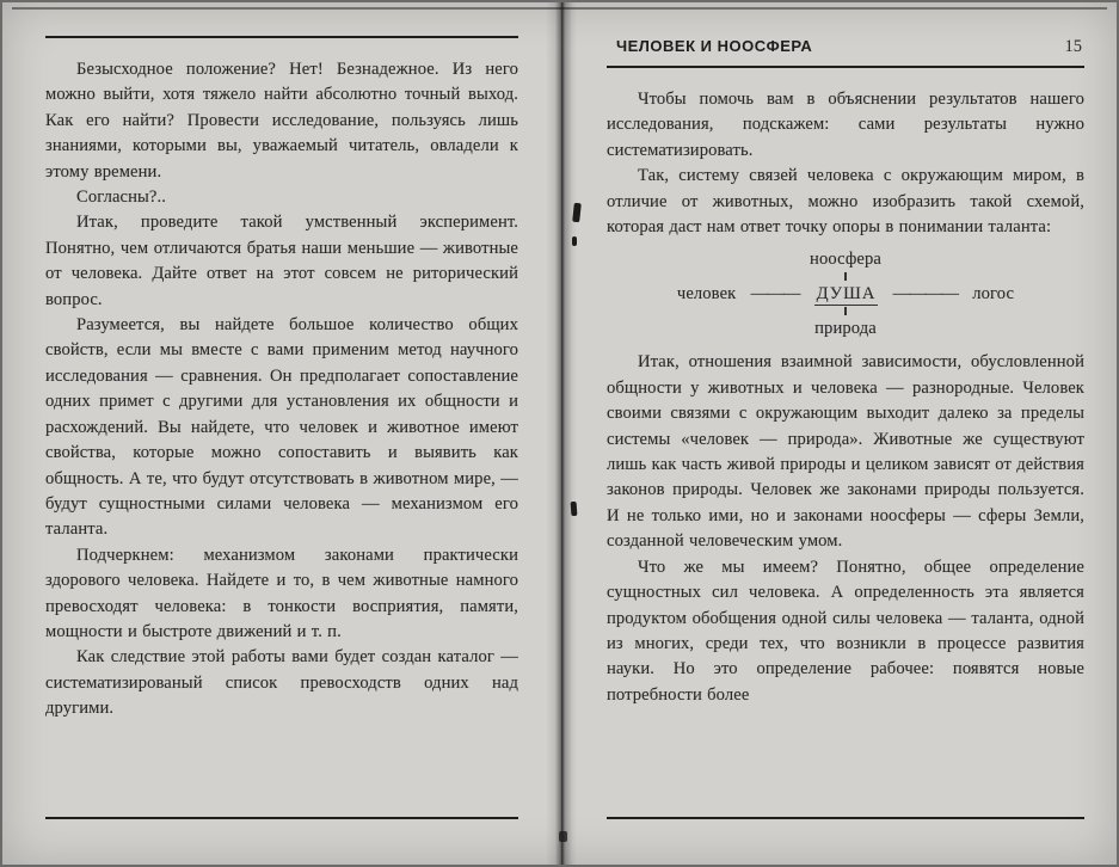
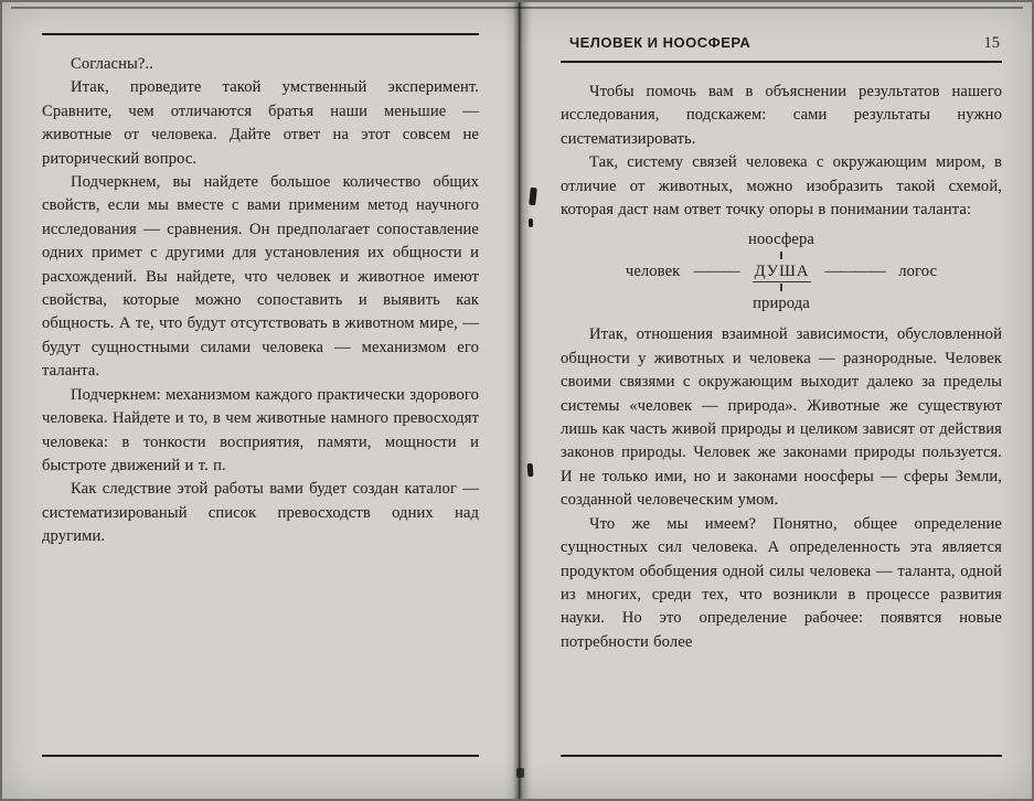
- Безысходное положение? Нет! Безнадежное. Из него можно выйти, хотя тяжело найти абсолютно точный выход. Как его найти? Провести исследование, пользуясь лишь знаниями, которыми вы, уважаемый читатель, овладели к этому времени.
  Согласны?..
- Итак, проведите такой умственный эксперимент. Понятно, чем отличаются братья наши меньшие — животные от человека. Дайте ответ на этот совсем не риторический вопрос.
+ Итак, проведите такой умственный эксперимент. Сравните, чем отличаются братья наши меньшие — животные от человека. Дайте ответ на этот совсем не риторический вопрос.
- Разумеется, вы найдете большое количество общих свойств, если мы вместе с вами применим метод научного исследования — сравнения. Он предполагает сопоставление одних примет с другими для установления их общности и расхождений. Вы найдете, что человек и животное имеют свойства, которые можно сопоставить и выявить как общность. А те, что будут отсутствовать в животном мире, — будут сущностными силами человека — механизмом его таланта.
+ Подчеркнем, вы найдете большое количество общих свойств, если мы вместе с вами применим метод научного исследования — сравнения. Он предполагает сопоставление одних примет с другими для установления их общности и расхождений. Вы найдете, что человек и животное имеют свойства, которые можно сопоставить и выявить как общность. А те, что будут отсутствовать в животном мире, — будут сущностными силами человека — механизмом его таланта.
- Подчеркнем: механизмом законами практически здорового человека. Найдете и то, в чем животные намного превосходят человека: в тонкости восприятия, памяти, мощности и быстроте движений и т. п.
+ Подчеркнем: механизмом каждого практически здорового человека. Найдете и то, в чем животные намного превосходят человека: в тонкости восприятия, памяти, мощности и быстроте движений и т. п.
  Как следствие этой работы вами будет создан каталог — систематизированый список превосходств одних над другими.
  ЧЕЛОВЕК И НООСФЕРА
  15
  Чтобы помочь вам в объяснении результатов нашего исследования, подскажем: сами результаты нужно систематизировать.
  Так, систему связей человека с окружающим миром, в отличие от животных, можно изобразить такой схемой, которая даст нам ответ точку опоры в понимании таланта:
  ноосфера
  человек ——— ДУША ———— логос
  природа
  Итак, отношения взаимной зависимости, обусловленной общности у животных и человека — разнородные. Человек своими связями с окружающим выходит далеко за пределы системы «человек — природа». Животные же существуют лишь как часть живой природы и целиком зависят от действия законов природы. Человек же законами природы пользуется. И не только ими, но и законами ноосферы — сферы Земли, созданной человеческим умом.
  Что же мы имеем? Понятно, общее определение сущностных сил человека. А определенность эта является продуктом обобщения одной силы человека — таланта, одной из многих, среди тех, что возникли в процессе развития науки. Но это определение рабочее: появятся новые потребности более
